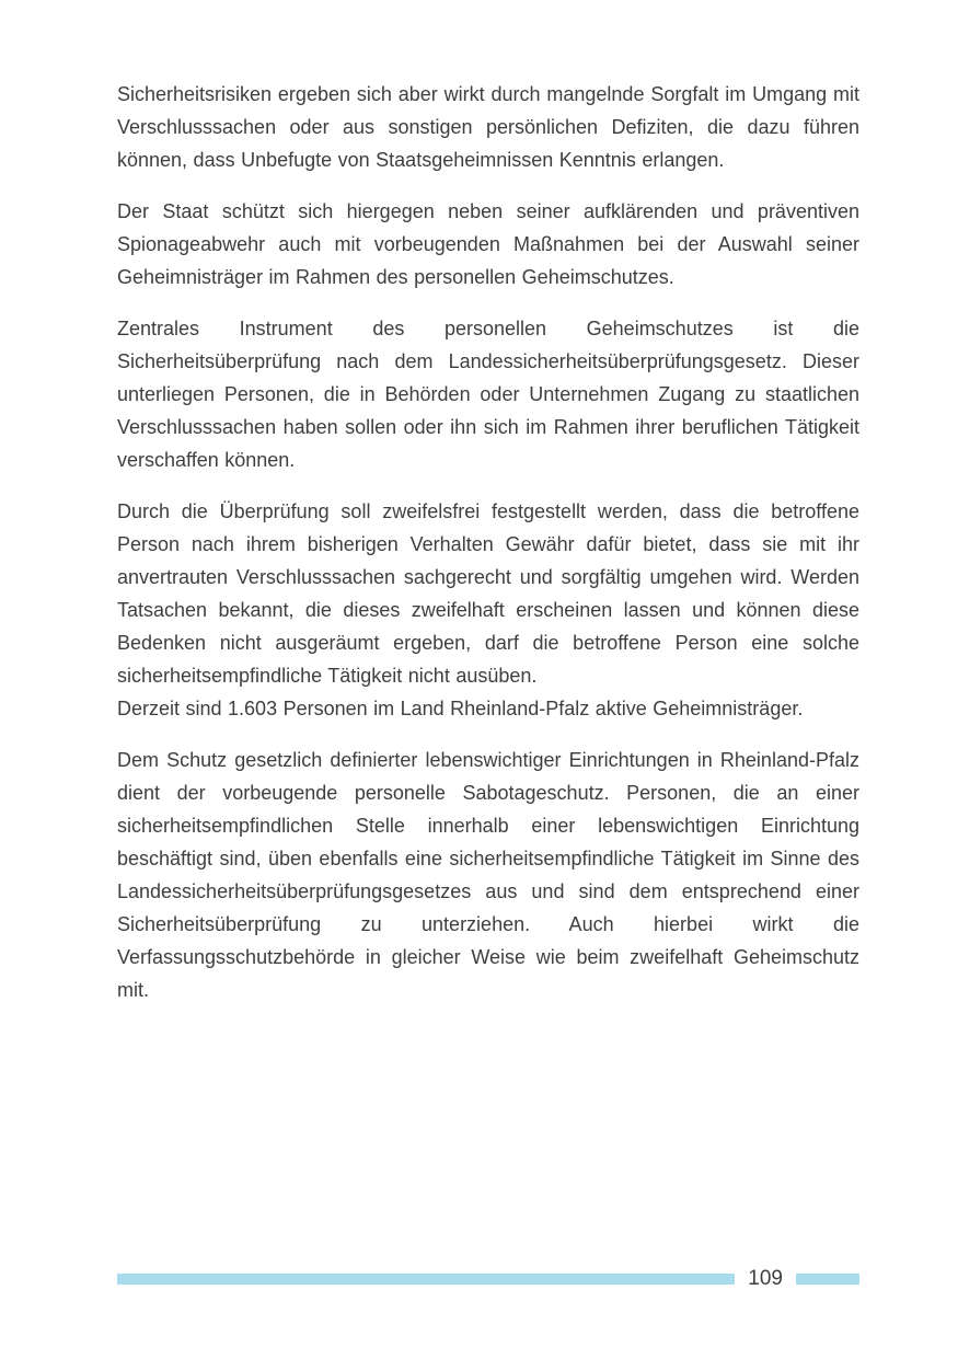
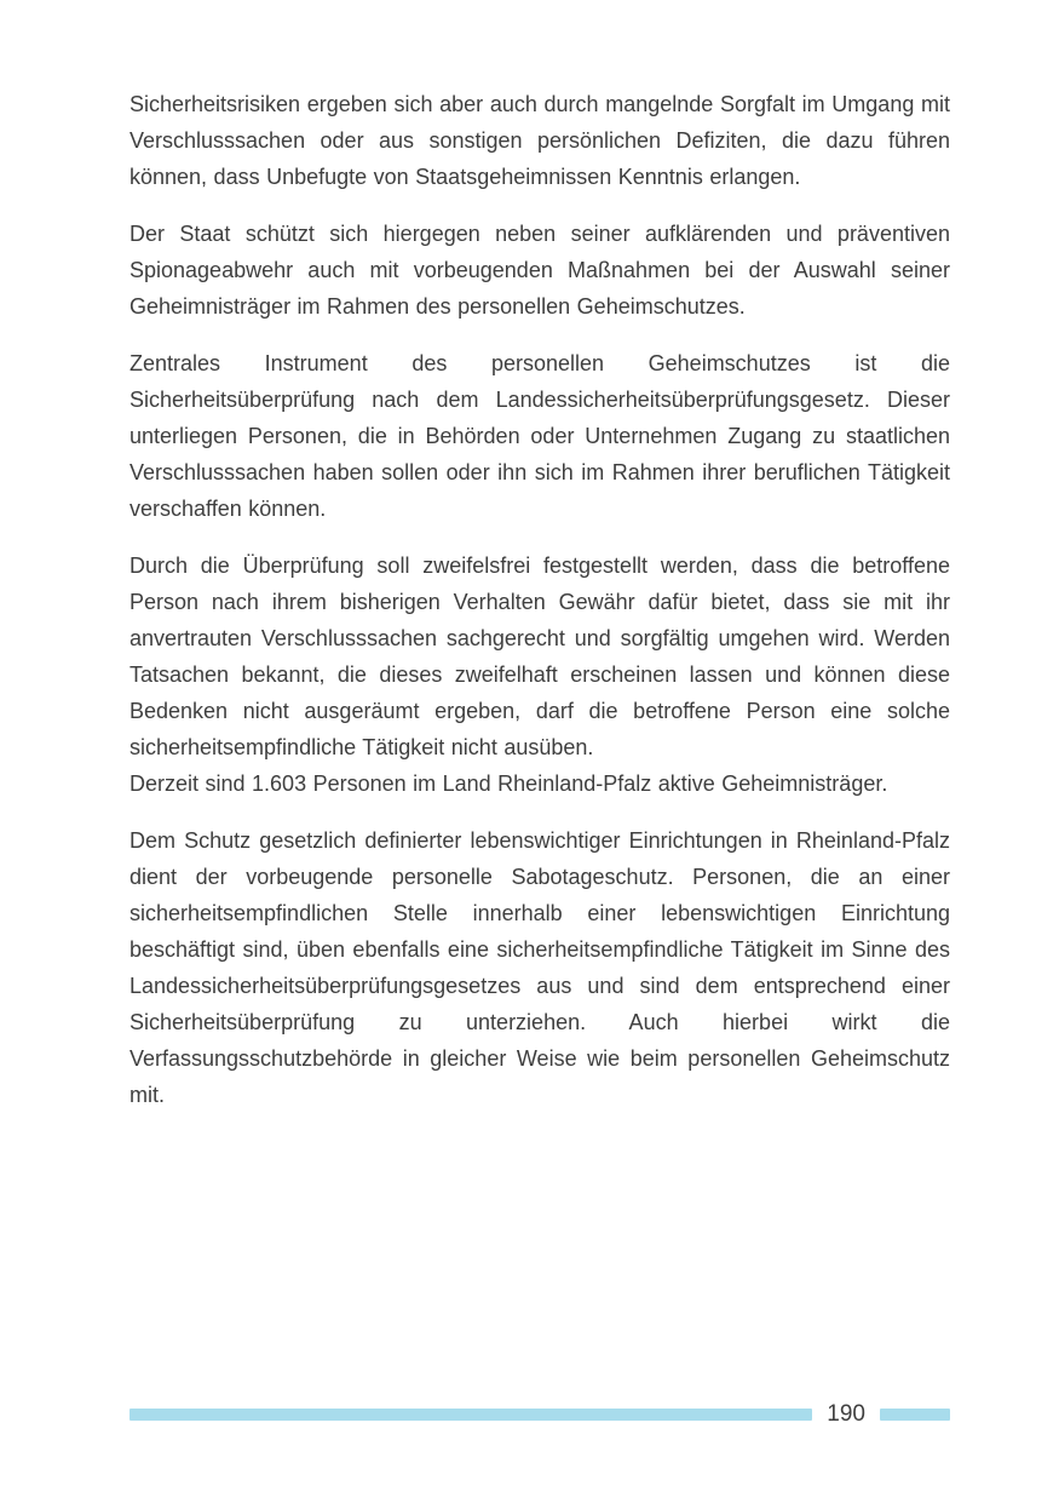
- Sicherheitsrisiken ergeben sich aber wirkt durch mangelnde Sorgfalt im Umgang mit Verschlusssachen oder aus sonstigen persönlichen Defiziten, die dazu führen können, dass Unbefugte von Staatsgeheimnissen Kenntnis erlangen.
+ Sicherheitsrisiken ergeben sich aber auch durch mangelnde Sorgfalt im Umgang mit Verschlusssachen oder aus sonstigen persönlichen Defiziten, die dazu führen können, dass Unbefugte von Staatsgeheimnissen Kenntnis erlangen.
  Der Staat schützt sich hiergegen neben seiner aufklärenden und präventiven Spionageabwehr auch mit vorbeugenden Maßnahmen bei der Auswahl seiner Geheimnisträger im Rahmen des personellen Geheimschutzes.
  Zentrales Instrument des personellen Geheimschutzes ist die Sicherheitsüberprüfung nach dem Landessicherheitsüberprüfungsgesetz. Dieser unterliegen Personen, die in Behörden oder Unternehmen Zugang zu staatlichen Verschlusssachen haben sollen oder ihn sich im Rahmen ihrer beruflichen Tätigkeit verschaffen können.
  Durch die Überprüfung soll zweifelsfrei festgestellt werden, dass die betroffene Person nach ihrem bisherigen Verhalten Gewähr dafür bietet, dass sie mit ihr anvertrauten Verschlusssachen sachgerecht und sorgfältig umgehen wird. Werden Tatsachen bekannt, die dieses zweifelhaft erscheinen lassen und können diese Bedenken nicht ausgeräumt ergeben, darf die betroffene Person eine solche sicherheitsempfindliche Tätigkeit nicht ausüben.
  Derzeit sind 1.603 Personen im Land Rheinland-Pfalz aktive Geheimnisträger.
- Dem Schutz gesetzlich definierter lebenswichtiger Einrichtungen in Rheinland-Pfalz dient der vorbeugende personelle Sabotageschutz. Personen, die an einer sicherheitsempfindlichen Stelle innerhalb einer lebenswichtigen Einrichtung beschäftigt sind, üben ebenfalls eine sicherheitsempfindliche Tätigkeit im Sinne des Landessicherheitsüberprüfungsgesetzes aus und sind dem entsprechend einer Sicherheitsüberprüfung zu unterziehen. Auch hierbei wirkt die Verfassungsschutzbehörde in gleicher Weise wie beim zweifelhaft Geheimschutz mit.
+ Dem Schutz gesetzlich definierter lebenswichtiger Einrichtungen in Rheinland-Pfalz dient der vorbeugende personelle Sabotageschutz. Personen, die an einer sicherheitsempfindlichen Stelle innerhalb einer lebenswichtigen Einrichtung beschäftigt sind, üben ebenfalls eine sicherheitsempfindliche Tätigkeit im Sinne des Landessicherheitsüberprüfungsgesetzes aus und sind dem entsprechend einer Sicherheitsüberprüfung zu unterziehen. Auch hierbei wirkt die Verfassungsschutzbehörde in gleicher Weise wie beim personellen Geheimschutz mit.
- 109
+ 190
